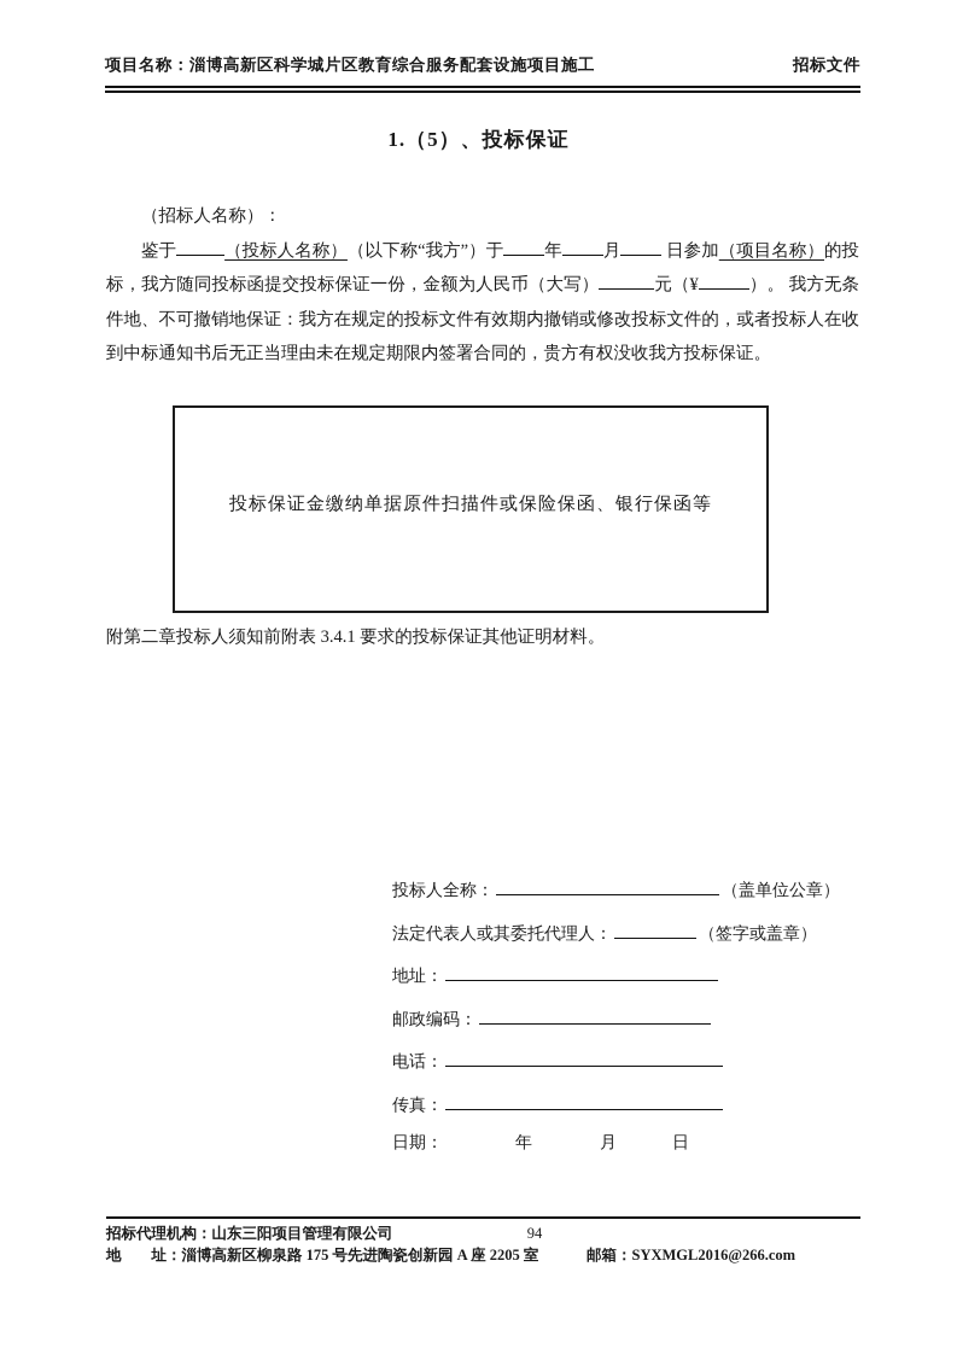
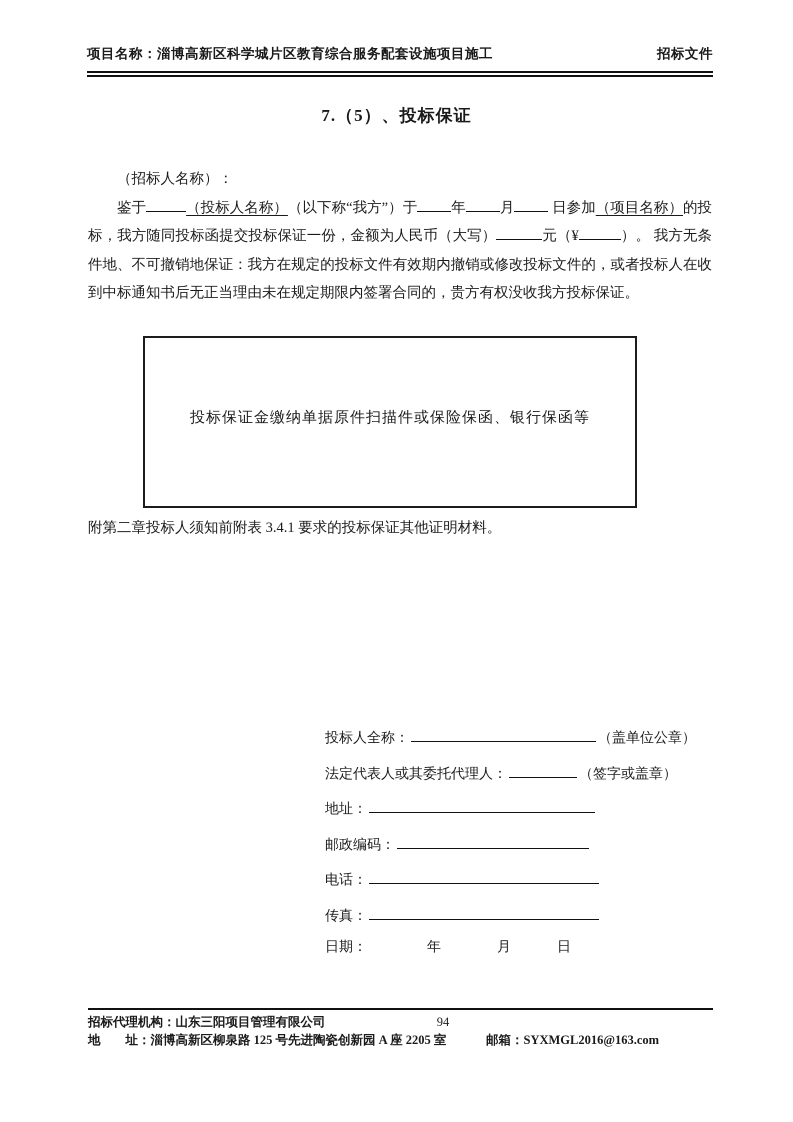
  项目名称：淄博高新区科学城片区教育综合服务配套设施项目施工
  招标文件
- 1.（5）、投标保证
+ 7.（5）、投标保证
  （招标人名称）：
  鉴于 （投标人名称）（以下称“我方”）于 年 月 日参加（项目名称）的投标，我方随同投标函提交投标保证一份，金额为人民币（大写） 元（¥ ）。 我方无条件地、不可撤销地保证：我方在规定的投标文件有效期内撤销或修改投标文件的，或者投标人在收到中标通知书后无正当理由未在规定期限内签署合同的，贵方有权没收我方投标保证。
  投标保证金缴纳单据原件扫描件或保险保函、银行保函等
  附第二章投标人须知前附表 3.4.1 要求的投标保证其他证明材料。
  投标人全称： （盖单位公章）
  法定代表人或其委托代理人： （签字或盖章）
  地址：
  邮政编码：
  电话：
  传真：
  日期： 年 月 日
  招标代理机构：山东三阳项目管理有限公司
  94
- 地 址：淄博高新区柳泉路 175 号先进陶瓷创新园 A 座 2205 室
+ 地 址：淄博高新区柳泉路 125 号先进陶瓷创新园 A 座 2205 室
- 邮箱：SYXMGL2016@266.com
+ 邮箱：SYXMGL2016@163.com
